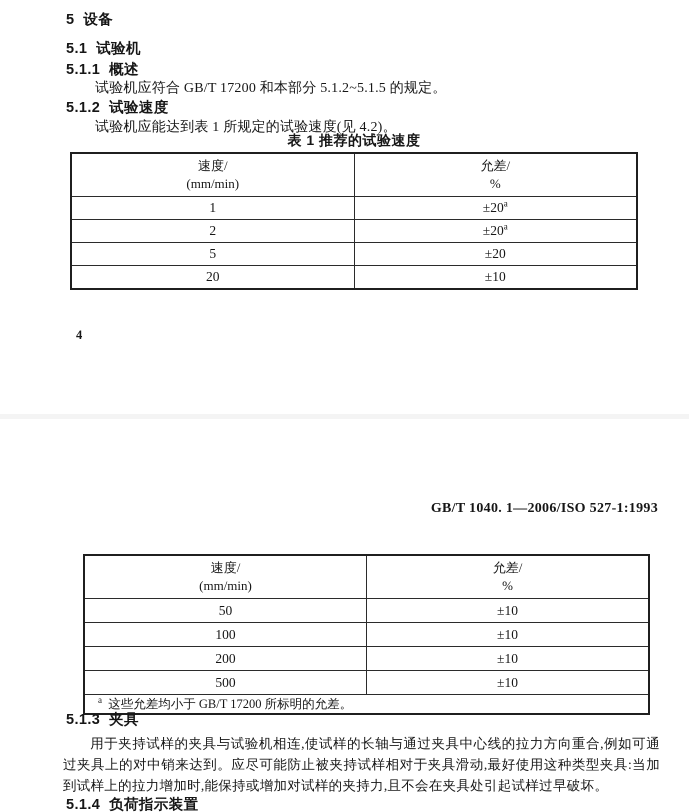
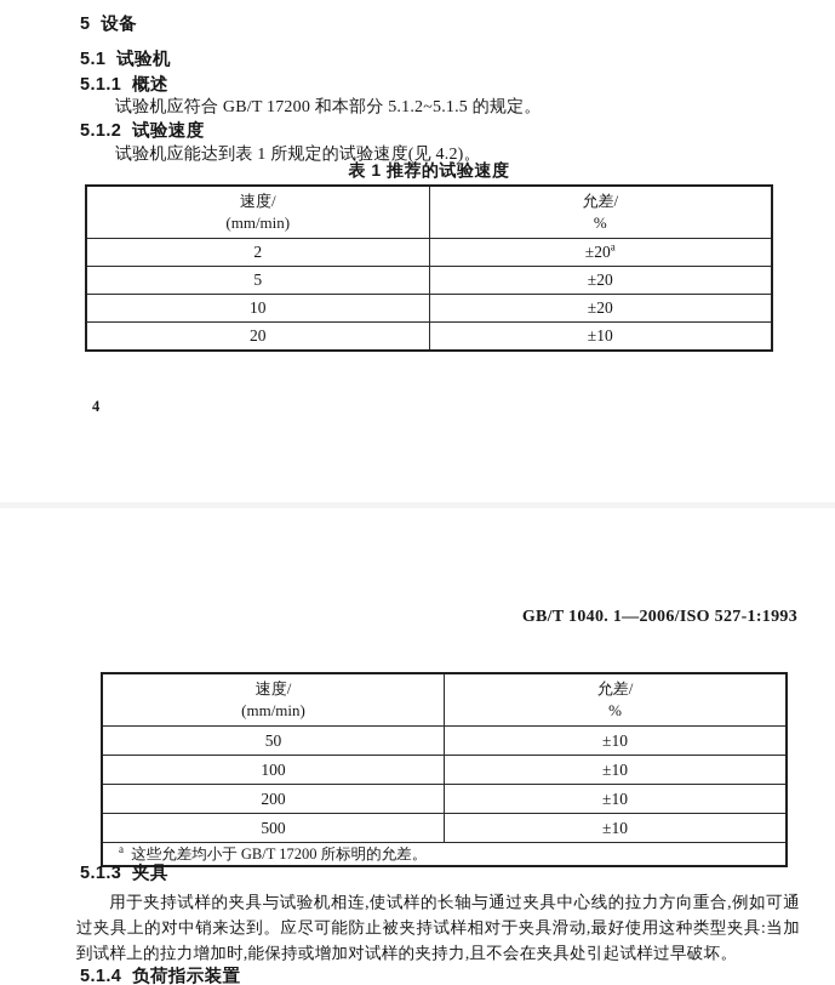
  5 设备
  5.1 试验机
  5.1.1 概述
  试验机应符合 GB/T 17200 和本部分 5.1.2~5.1.5 的规定。
  5.1.2 试验速度
  试验机应能达到表 1 所规定的试验速度(见 4.2)。
  表 1 推荐的试验速度
  速度/ (mm/min)	允差/ %
- 1	±20a
  2	±20a
  5	±20
+ 10	±20
  20	±10
  4
  GB/T 1040. 1—2006/ISO 527-1:1993
  速度/ (mm/min)	允差/ %
  50	±10
  100	±10
  200	±10
  500	±10
  a 这些允差均小于 GB/T 17200 所标明的允差。
  5.1.3 夹具
  用于夹持试样的夹具与试验机相连,使试样的长轴与通过夹具中心线的拉力方向重合,例如可通过夹具上的对中销来达到。应尽可能防止被夹持试样相对于夹具滑动,最好使用这种类型夹具:当加到试样上的拉力增加时,能保持或增加对试样的夹持力,且不会在夹具处引起试样过早破坏。
  5.1.4 负荷指示装置
